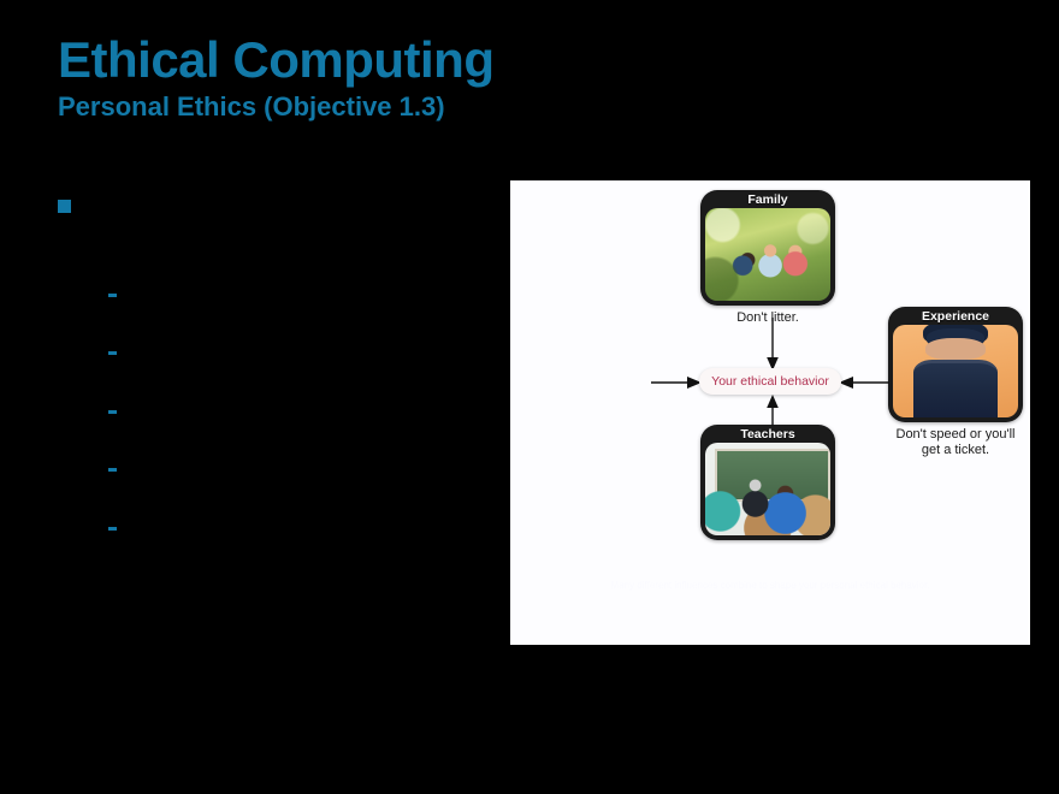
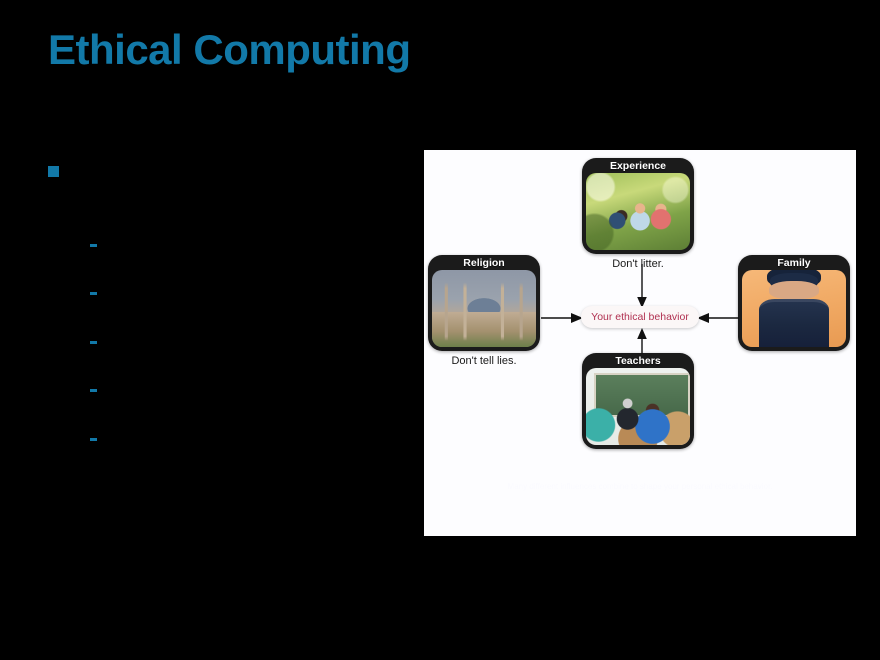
  Ethical Computing
- Personal Ethics (Objective 1.3)
- Family
+ Experience
  Don'titter.
+ Religion
+ Don't tell lies.
- Experience
+ Family
- Don't speed or you'll get a ticket.
  Teachers
  Your ethical behavior
